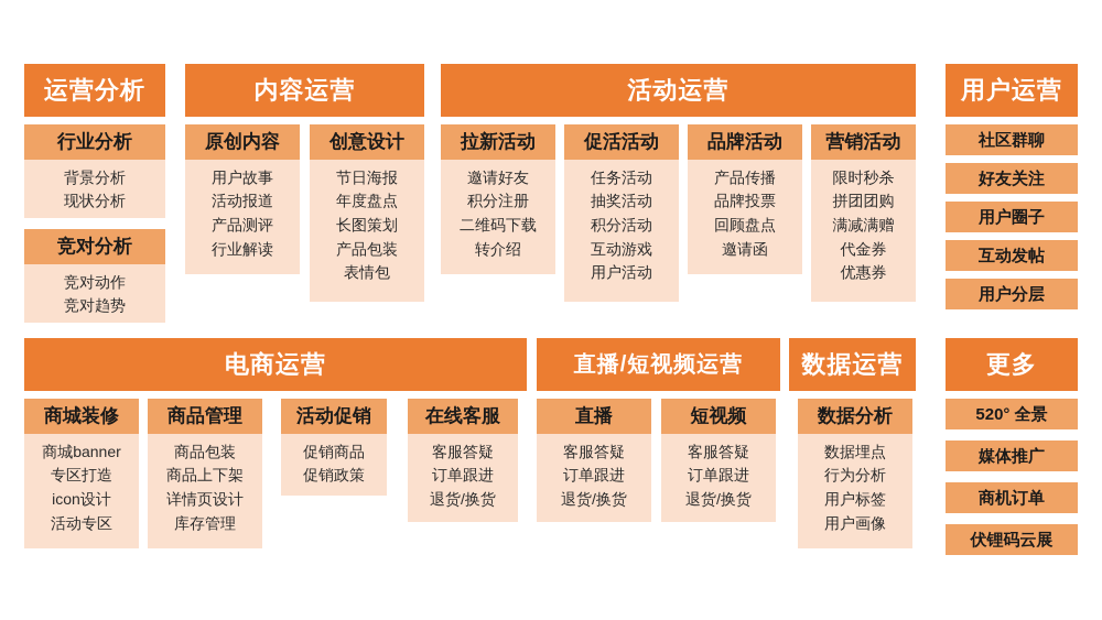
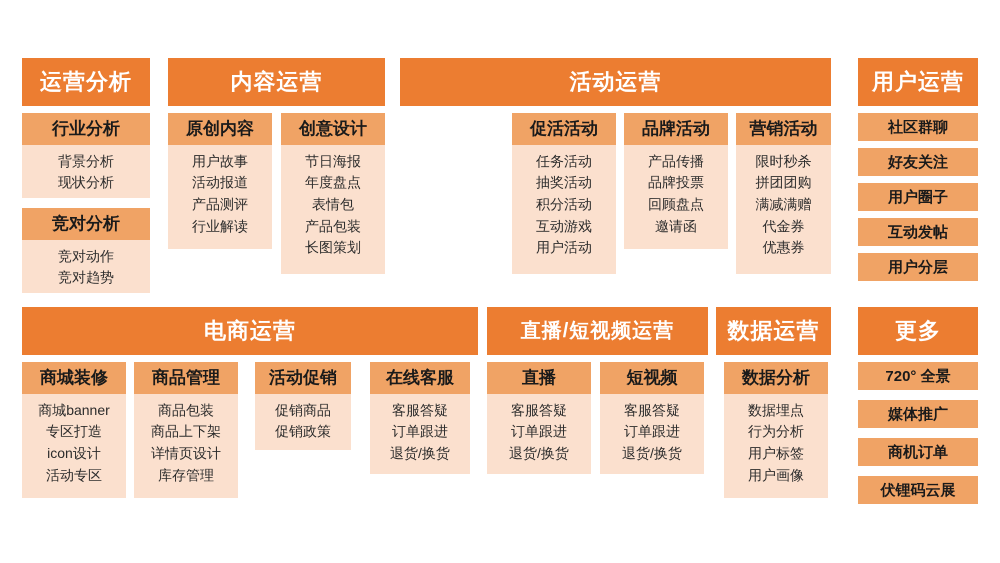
  运营分析
  行业分析
  背景分析
  现状分析
  竞对分析
  竞对动作
  竞对趋势
  内容运营
  原创内容
  用户故事
  活动报道
  产品测评
  行业解读
  创意设计
  节日海报
  年度盘点
- 长图策划
+ 表情包
  产品包装
- 表情包
+ 长图策划
  活动运营
- 拉新活动
- 邀请好友
- 积分注册
- 二维码下载
- 转介绍
  促活活动
  任务活动
  抽奖活动
  积分活动
  互动游戏
  用户活动
  品牌活动
  产品传播
  品牌投票
  回顾盘点
  邀请函
  营销活动
  限时秒杀
  拼团团购
  满减满赠
  代金券
  优惠券
  用户运营
  社区群聊
  好友关注
  用户圈子
  互动发帖
  用户分层
  电商运营
  商城装修
  商城banner
  专区打造
  icon设计
  活动专区
  商品管理
  商品包装
  商品上下架
  详情页设计
  库存管理
  活动促销
  促销商品
  促销政策
  在线客服
  客服答疑
  订单跟进
  退货/换货
  直播/短视频运营
  直播
  客服答疑
  订单跟进
  退货/换货
  短视频
  客服答疑
  订单跟进
  退货/换货
  数据运营
  数据分析
  数据埋点
  行为分析
  用户标签
  用户画像
  更多
- 520° 全景
+ 720° 全景
  媒体推广
  商机订单
  伏锂码云展
